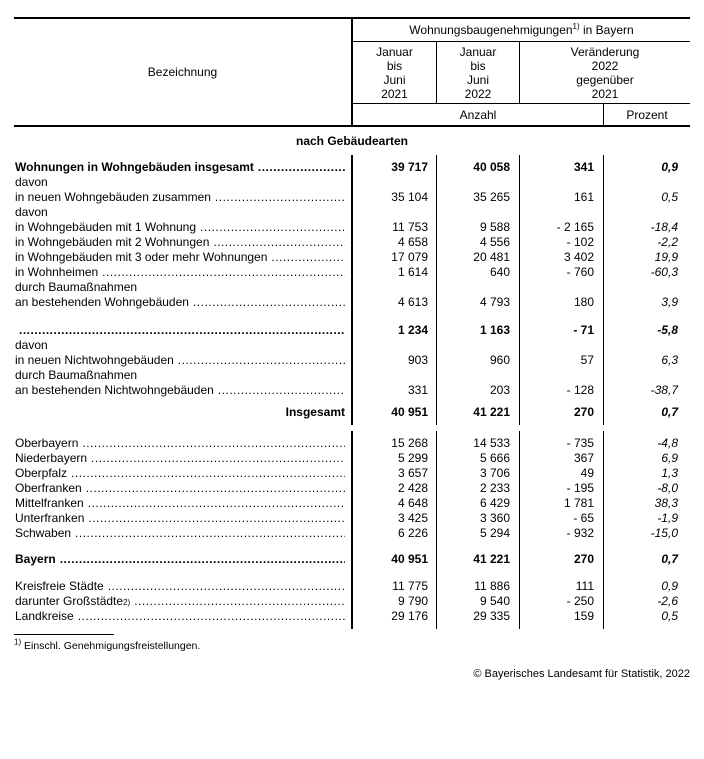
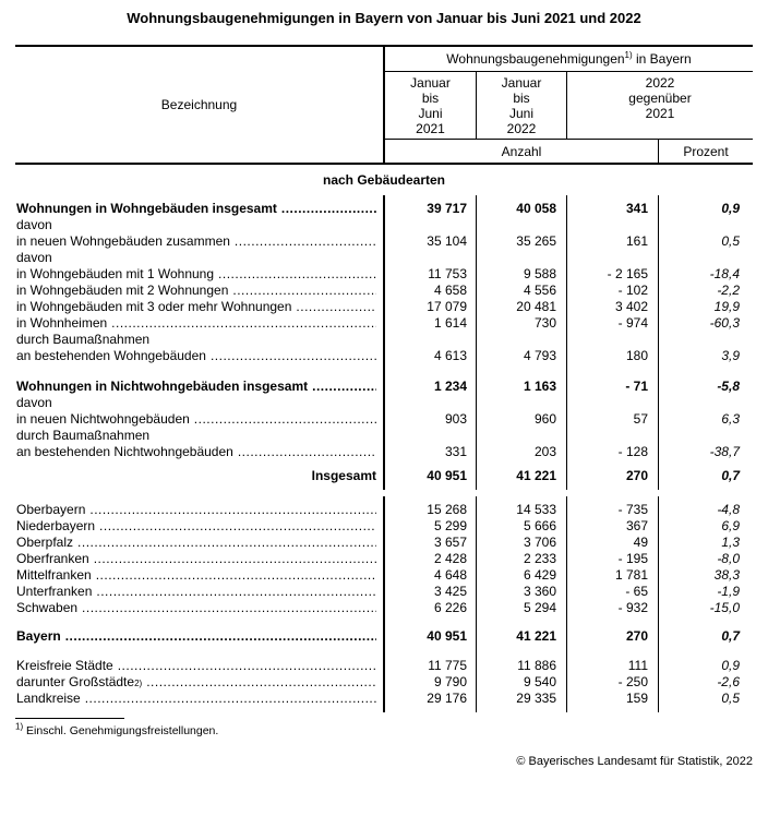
+ Wohnungsbaugenehmigungen in Bayern von Januar bis Juni 2021 und 2022
  Bezeichnung
  Wohnungsbaugenehmigungen1) in Bayern
  Januar
  bis
  Juni
  2021
  Januar
  bis
  Juni
  2022
- Veränderung
  2022
  gegenüber
  2021
  Anzahl
  Prozent
  nach Gebäudearten
  Wohnungen in Wohngebäuden insgesamt
  39 717
  40 058
  341
  0,9
  davon
  in neuen Wohngebäuden zusammen
  35 104
  35 265
  161
  0,5
  davon
  in Wohngebäuden mit 1 Wohnung
  11 753
  9 588
  - 2 165
  -18,4
  in Wohngebäuden mit 2 Wohnungen
  4 658
  4 556
  - 102
  -2,2
  in Wohngebäuden mit 3 oder mehr Wohnungen
  17 079
  20 481
  3 402
  19,9
  in Wohnheimen
  1 614
- 640
+ 730
- - 760
+ - 974
  -60,3
  durch Baumaßnahmen
  an bestehenden Wohngebäuden
  4 613
  4 793
  180
  3,9
+ Wohnungen in Nichtwohngebäuden insgesamt
  1 234
  1 163
  - 71
  -5,8
  davon
  in neuen Nichtwohngebäuden
  903
  960
  57
  6,3
  durch Baumaßnahmen
  an bestehenden Nichtwohngebäuden
  331
  203
  - 128
  -38,7
  Insgesamt
  40 951
  41 221
  270
  0,7
  Oberbayern
  15 268
  14 533
  - 735
  -4,8
  Niederbayern
  5 299
  5 666
  367
  6,9
  Oberpfalz
  3 657
  3 706
  49
  1,3
  Oberfranken
  2 428
  2 233
  - 195
  -8,0
  Mittelfranken
  4 648
  6 429
  1 781
  38,3
  Unterfranken
  3 425
  3 360
  - 65
  -1,9
  Schwaben
  6 226
  5 294
  - 932
  -15,0
  Bayern
  40 951
  41 221
  270
  0,7
  Kreisfreie Städte
  11 775
  11 886
  111
  0,9
  darunter Großstädte
  2)
  9 790
  9 540
  - 250
  -2,6
  Landkreise
  29 176
  29 335
  159
  0,5
  1) Einschl. Genehmigungsfreistellungen.
  © Bayerisches Landesamt für Statistik, 2022
